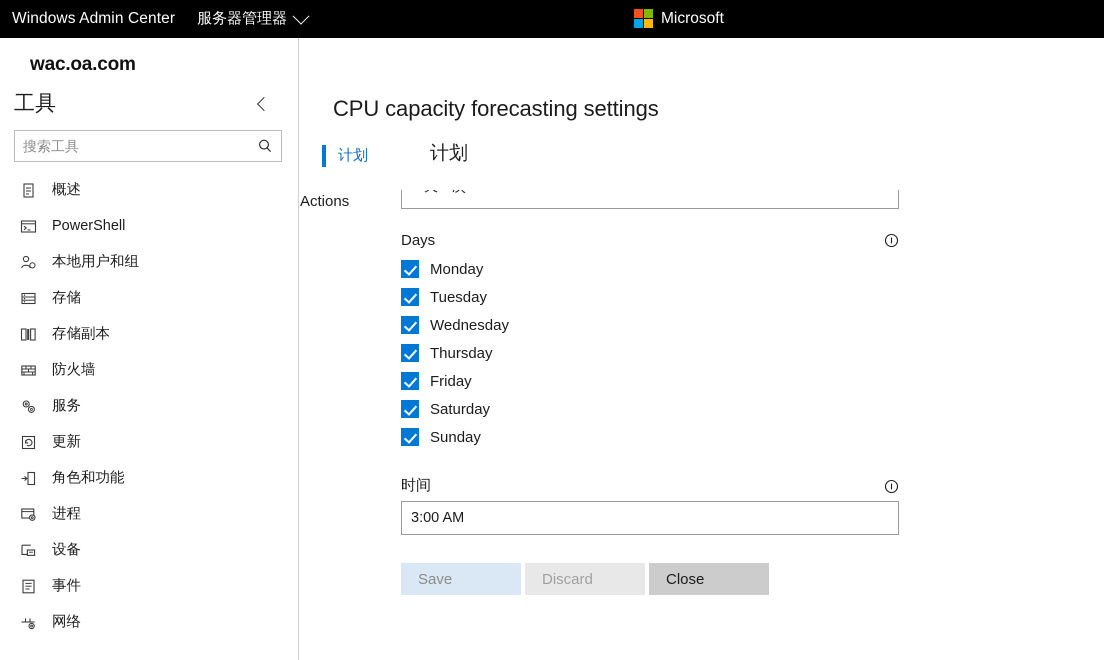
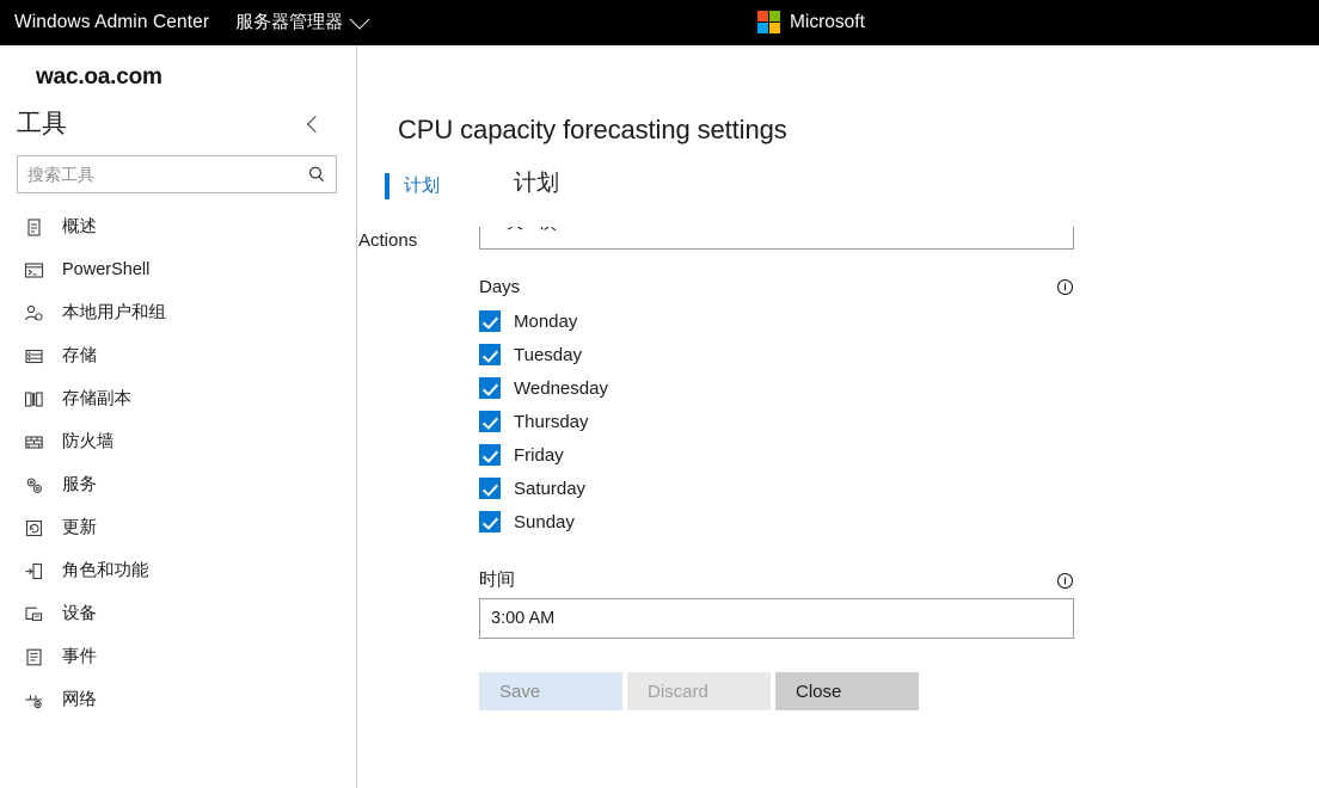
  Windows Admin Center
  服务器管理器
  Microsoft
  wac.oa.com
  工具
  搜索工具
  概述
  PowerShell
  本地用户和组
  存储
  存储副本
  防火墙
  服务
  更新
  角色和功能
- 进程
  设备
  事件
  网络
  CPU capacity forecasting settings
  计划
  计划
  Actions
  Days
  Monday
  Tuesday
  Wednesday
  Thursday
  Friday
  Saturday
  Sunday
  时间
  3:00 AM
  Save
  Discard
  Close
